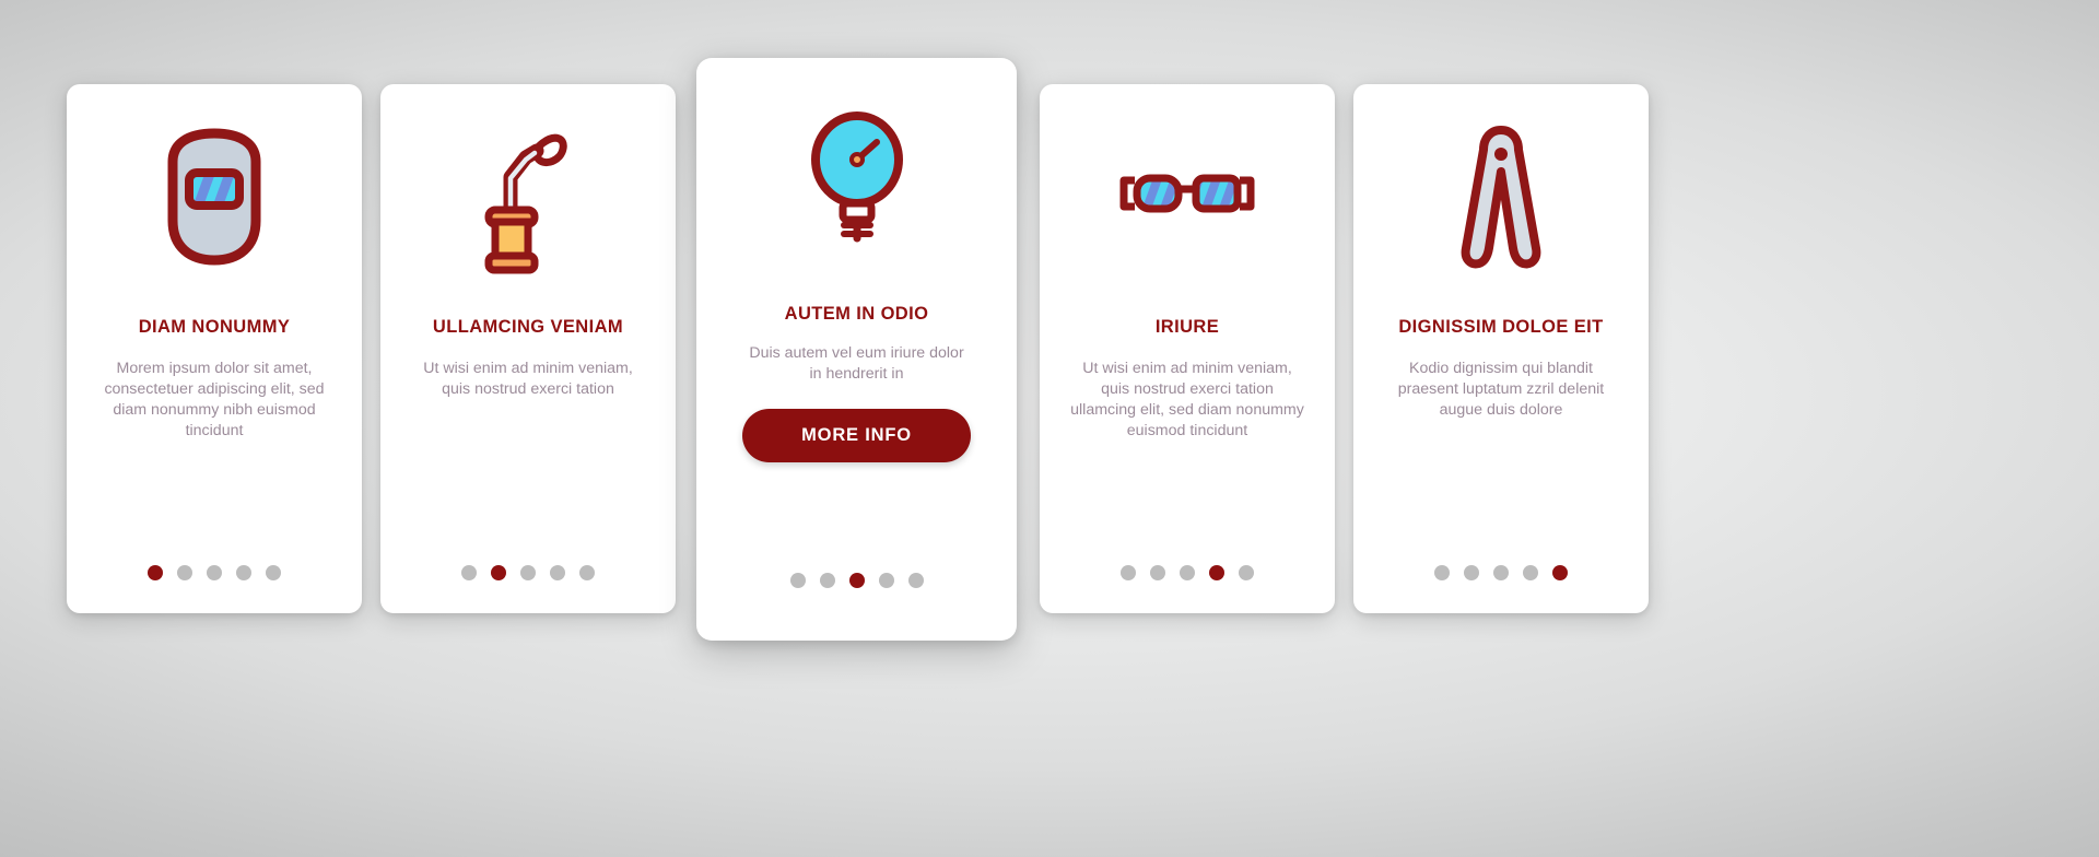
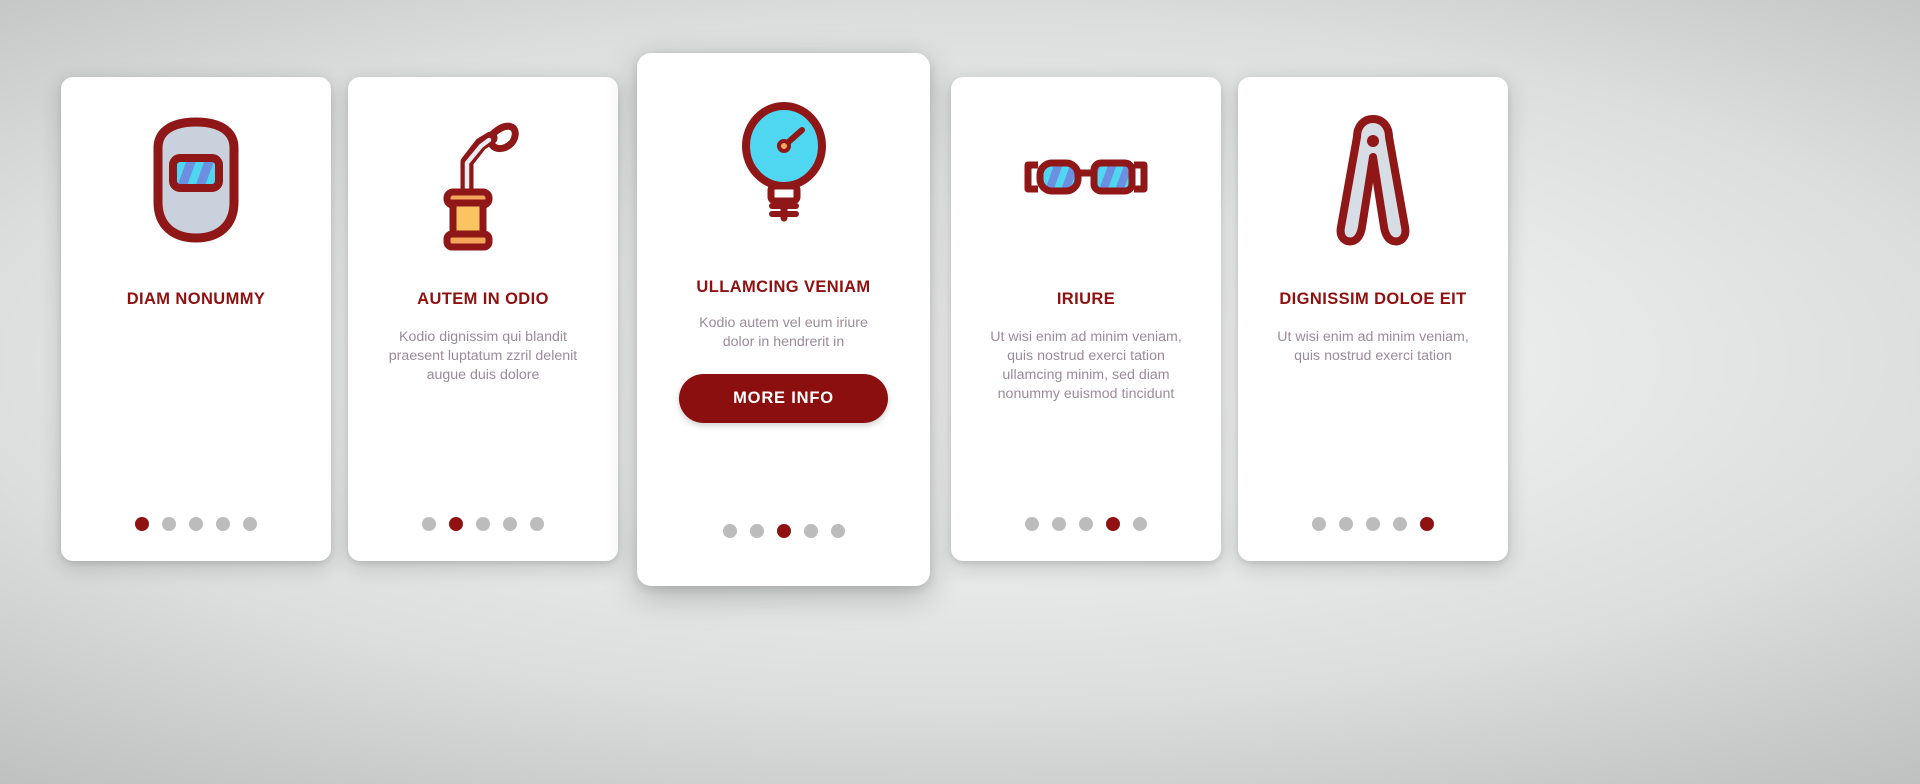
  DIAM NONUMMY
- Morem ipsum dolor sit amet, consectetuer adipiscing elit, sed diam nonummy nibh euismod tincidunt
- ULLAMCING VENIAM
+ AUTEM IN ODIO
- Ut wisi enim ad minim veniam, quis nostrud exerci tation
+ Kodio dignissim qui blandit praesent luptatum zzril delenit augue duis dolore
- AUTEM IN ODIO
+ ULLAMCING VENIAM
- Duis autem vel eum iriure dolor in hendrerit in
+ Kodio autem vel eum iriure dolor in hendrerit in
  MORE INFO
  IRIURE
- Ut wisi enim ad minim veniam, quis nostrud exerci tation ullamcing elit, sed diam nonummy euismod tincidunt
+ Ut wisi enim ad minim veniam, quis nostrud exerci tation ullamcing minim, sed diam nonummy euismod tincidunt
  DIGNISSIM DOLOE EIT
- Kodio dignissim qui blandit praesent luptatum zzril delenit augue duis dolore
+ Ut wisi enim ad minim veniam, quis nostrud exerci tation
